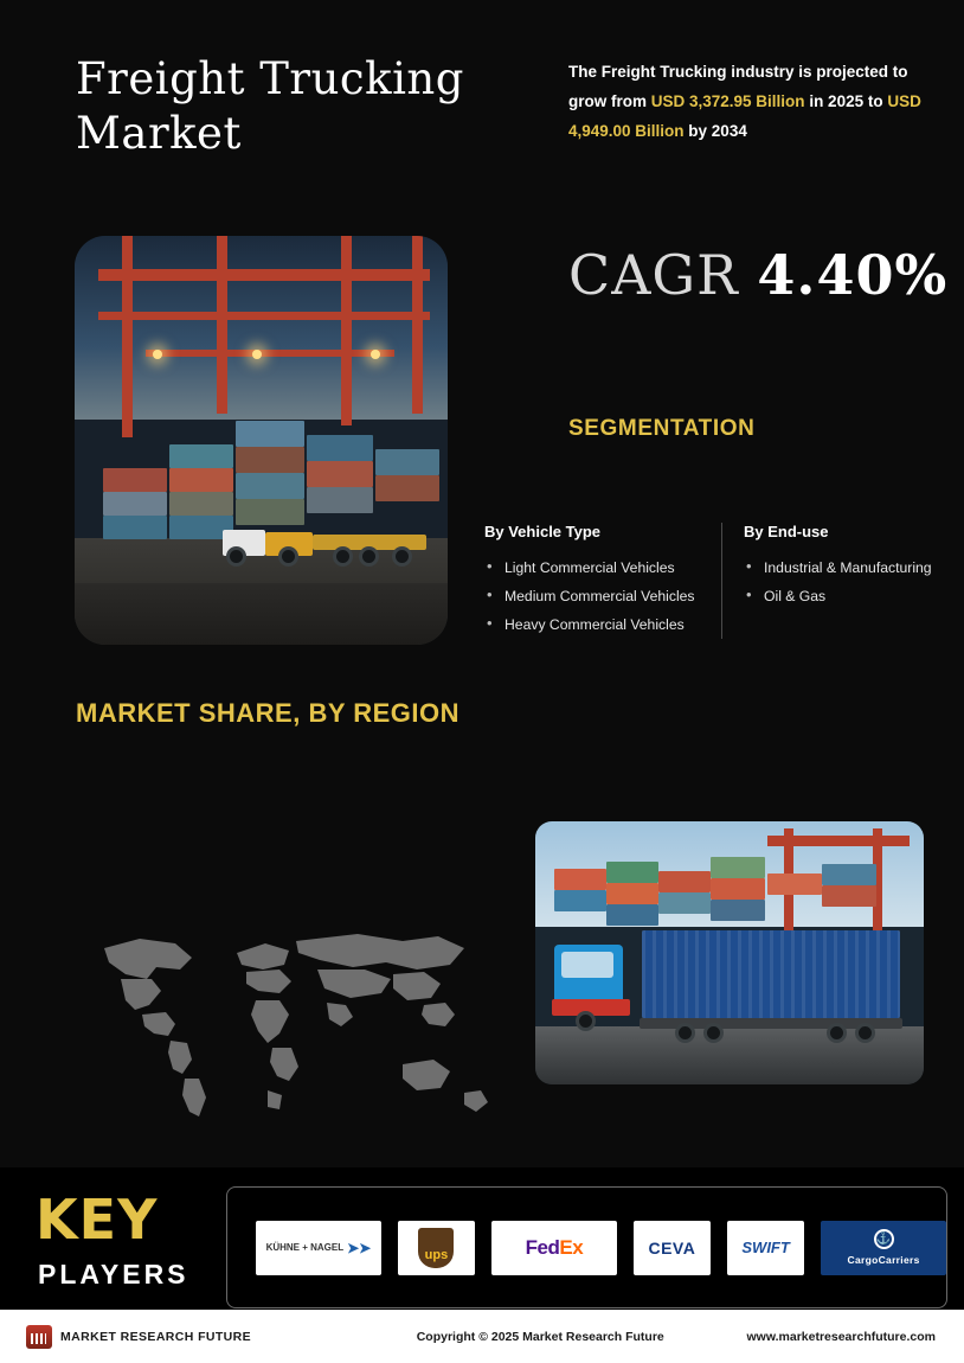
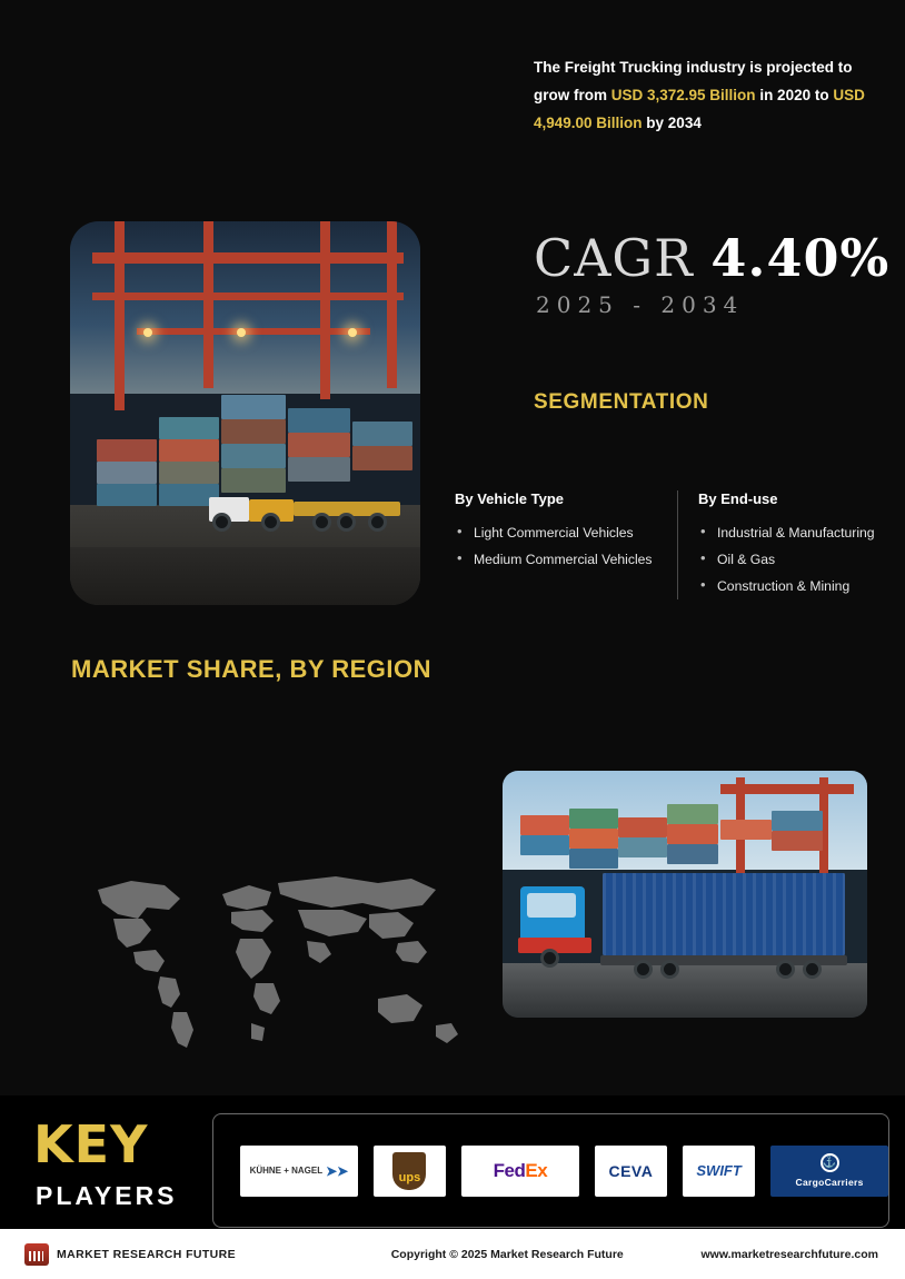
- Freight Trucking Market
- The Freight Trucking industry is projected to grow from USD 3,372.95 Billion in 2025 to USD 4,949.00 Billion by 2034
+ The Freight Trucking industry is projected to grow from USD 3,372.95 Billion in 2020 to USD 4,949.00 Billion by 2034
  CAGR 4.40%
+ 2025 - 2034
  SEGMENTATION
  By Vehicle Type
  Light Commercial Vehicles
  Medium Commercial Vehicles
- Heavy Commercial Vehicles
  By End-use
  Industrial & Manufacturing
  Oil & Gas
+ Construction & Mining
  MARKET SHARE, BY REGION
  KEY
  PLAYERS
  KÜHNE + NAGEL
  ➤➤
  ups
  FedEx
  CEVA
  SWIFT
  ⚓
  CargoCarriers
  MARKET RESEARCH FUTURE
  Copyright © 2025 Market Research Future
  www.marketresearchfuture.com
